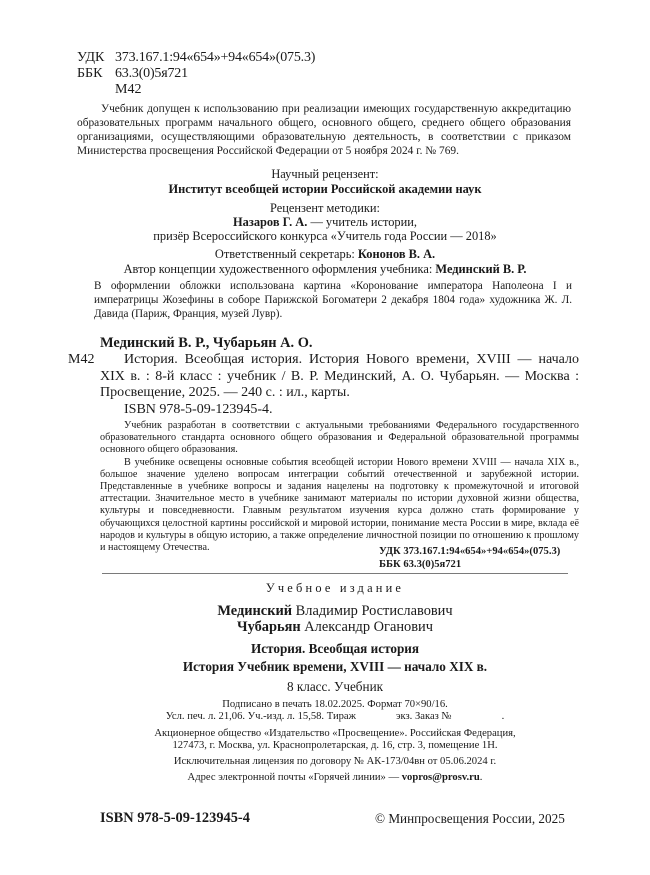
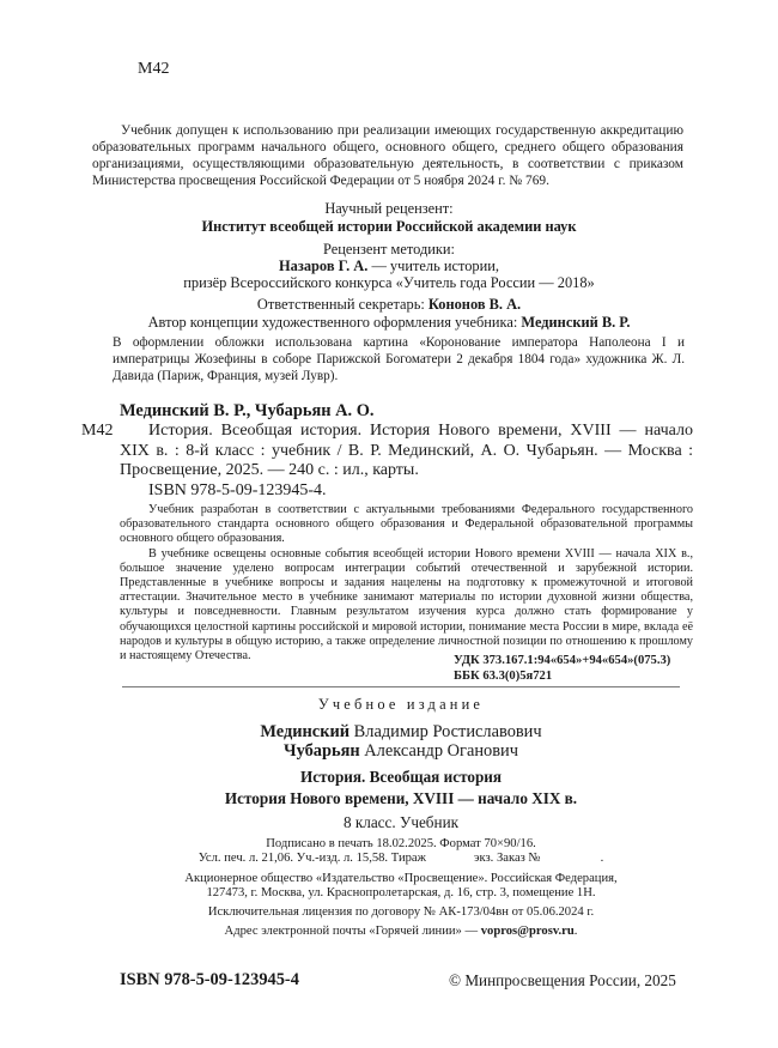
- УДК
- 373.167.1:94«654»+94«654»(075.3)
- ББК
- 63.3(0)5я721
  М42
  Учебник допущен к использованию при реализации имеющих государственную аккредитацию образовательных программ начального общего, основного общего, среднего общего образования организациями, осуществляющими образовательную деятельность, в соответствии с приказом Министерства просвещения Российской Федерации от 5 ноября 2024 г. № 769.
  Научный рецензент:
  Институт всеобщей истории Российской академии наук
  Рецензент методики:
  Назаров Г. А. — учитель истории,
  призёр Всероссийского конкурса «Учитель года России — 2018»
  Ответственный секретарь: Кононов В. А.
  Автор концепции художественного оформления учебника: Мединский В. Р.
  В оформлении обложки использована картина «Коронование императора Наполеона I и императрицы Жозефины в соборе Парижской Богоматери 2 декабря 1804 года» художника Ж. Л. Давида (Париж, Франция, музей Лувр).
  Мединский В. Р., Чубарьян А. О.
  М42
  История. Всеобщая история. История Нового времени, XVIII — начало XIX в. : 8-й класс : учебник / В. Р. Мединский, А. О. Чубарьян. — Москва : Просвещение, 2025. — 240 с. : ил., карты.
  ISBN 978-5-09-123945-4.
  Учебник разработан в соответствии с актуальными требованиями Федерального государственного образовательного стандарта основного общего образования и Федеральной образовательной программы основного общего образования.
  В учебнике освещены основные события всеобщей истории Нового времени XVIII — начала XIX в., большое значение уделено вопросам интеграции событий отечественной и зарубежной истории. Представленные в учебнике вопросы и задания нацелены на подготовку к промежуточной и итоговой аттестации. Значительное место в учебнике занимают материалы по истории духовной жизни общества, культуры и повседневности. Главным результатом изучения курса должно стать формирование у обучающихся целостной картины российской и мировой истории, понимание места России в мире, вклада её народов и культуры в общую историю, а также определение личностной позиции по отношению к прошлому и настоящему Отечества.
  УДК 373.167.1:94«654»+94«654»(075.3)
  ББК 63.3(0)5я721
  Учебное издание
  Мединский Владимир Ростиславович
  Чубарьян Александр Оганович
  История. Всеобщая история
- История Учебник времени, XVIII — начало XIX в.
+ История Нового времени, XVIII — начало XIX в.
  8 класс. Учебник
  Подписано в печать 18.02.2025. Формат 70×90/16.
  Усл. печ. л. 21,06. Уч.-изд. л. 15,58. Тираж экз. Заказ № .
  Акционерное общество «Издательство «Просвещение». Российская Федерация,
  127473, г. Москва, ул. Краснопролетарская, д. 16, стр. 3, помещение 1Н.
  Исключительная лицензия по договору № АК-173/04вн от 05.06.2024 г.
  Адрес электронной почты «Горячей линии» — vopros@prosv.ru.
  ISBN 978-5-09-123945-4
  © Минпросвещения России, 2025
